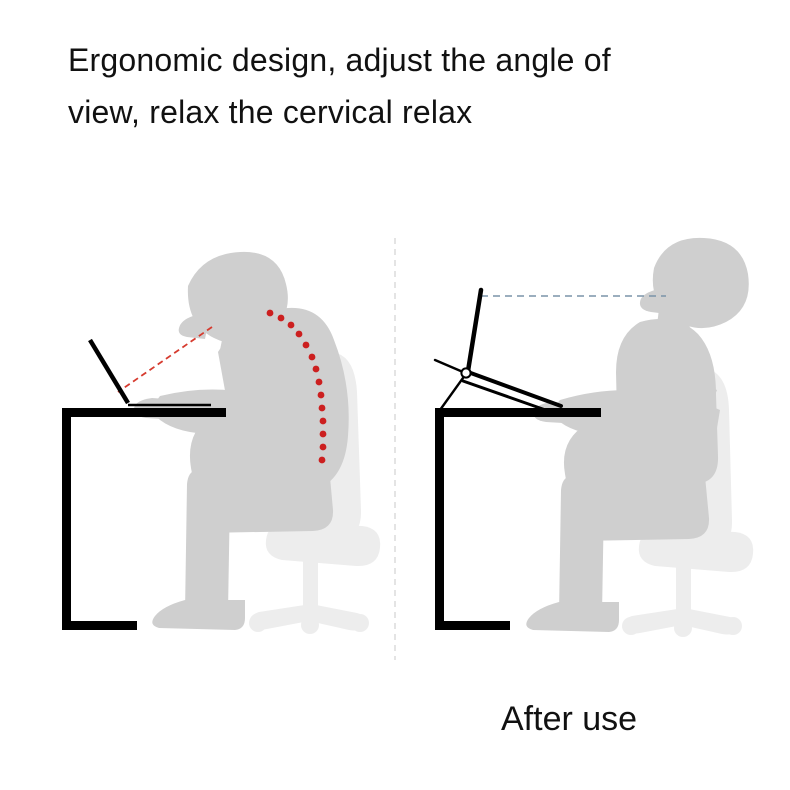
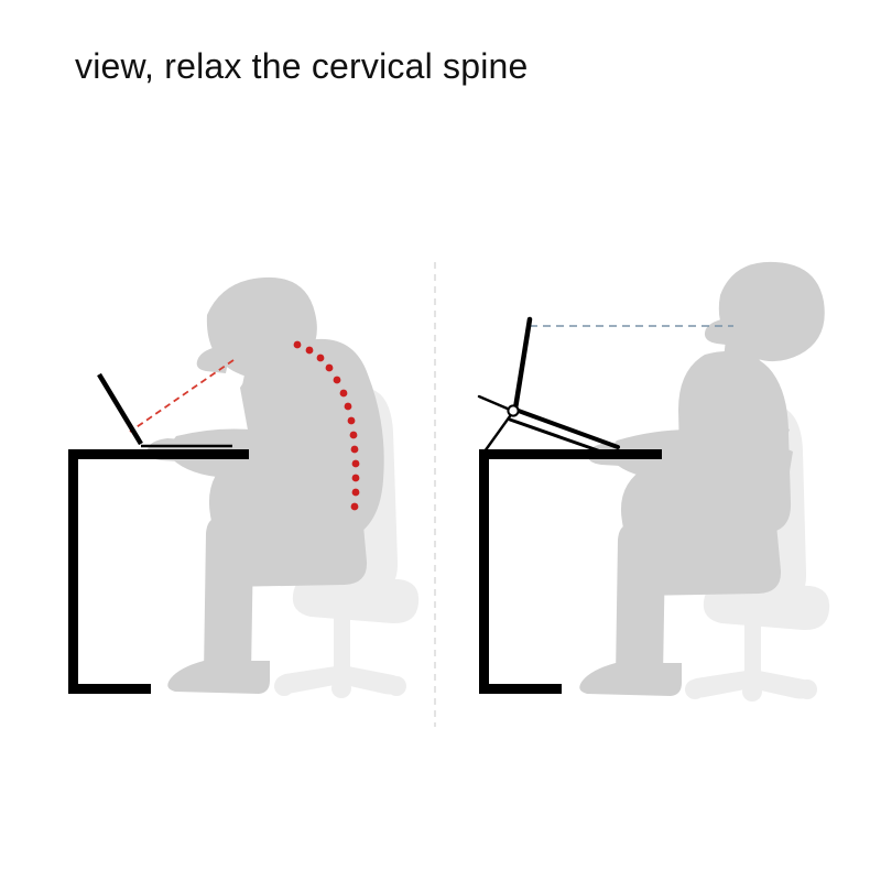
- Ergonomic design, adjust the angle of
- view, relax the cervical relax
+ view, relax the cervical spine
- After use
